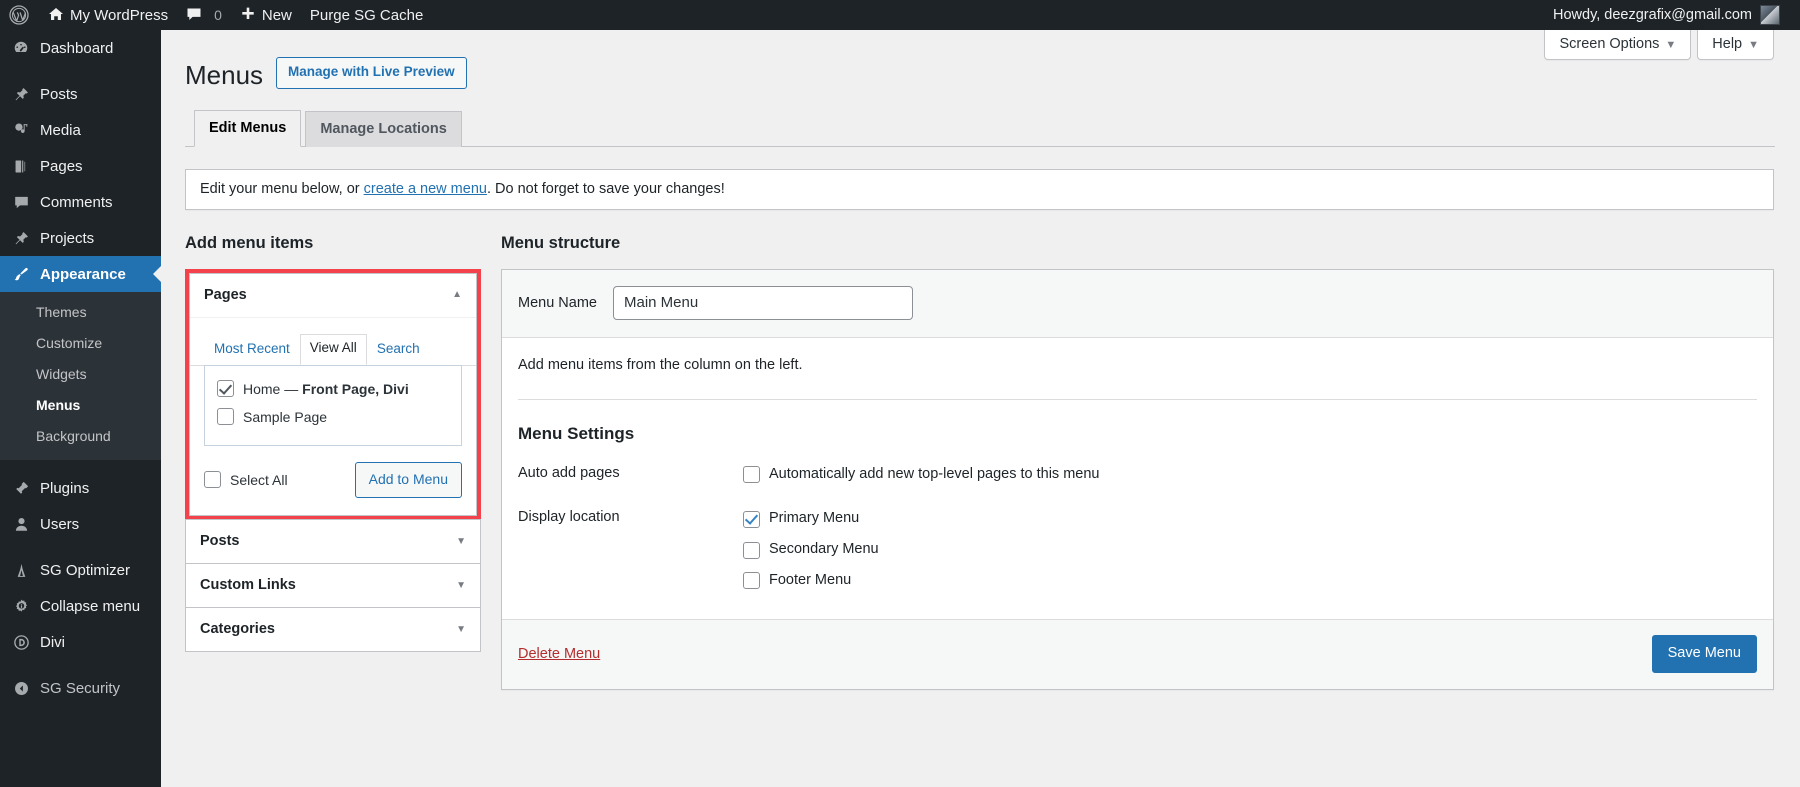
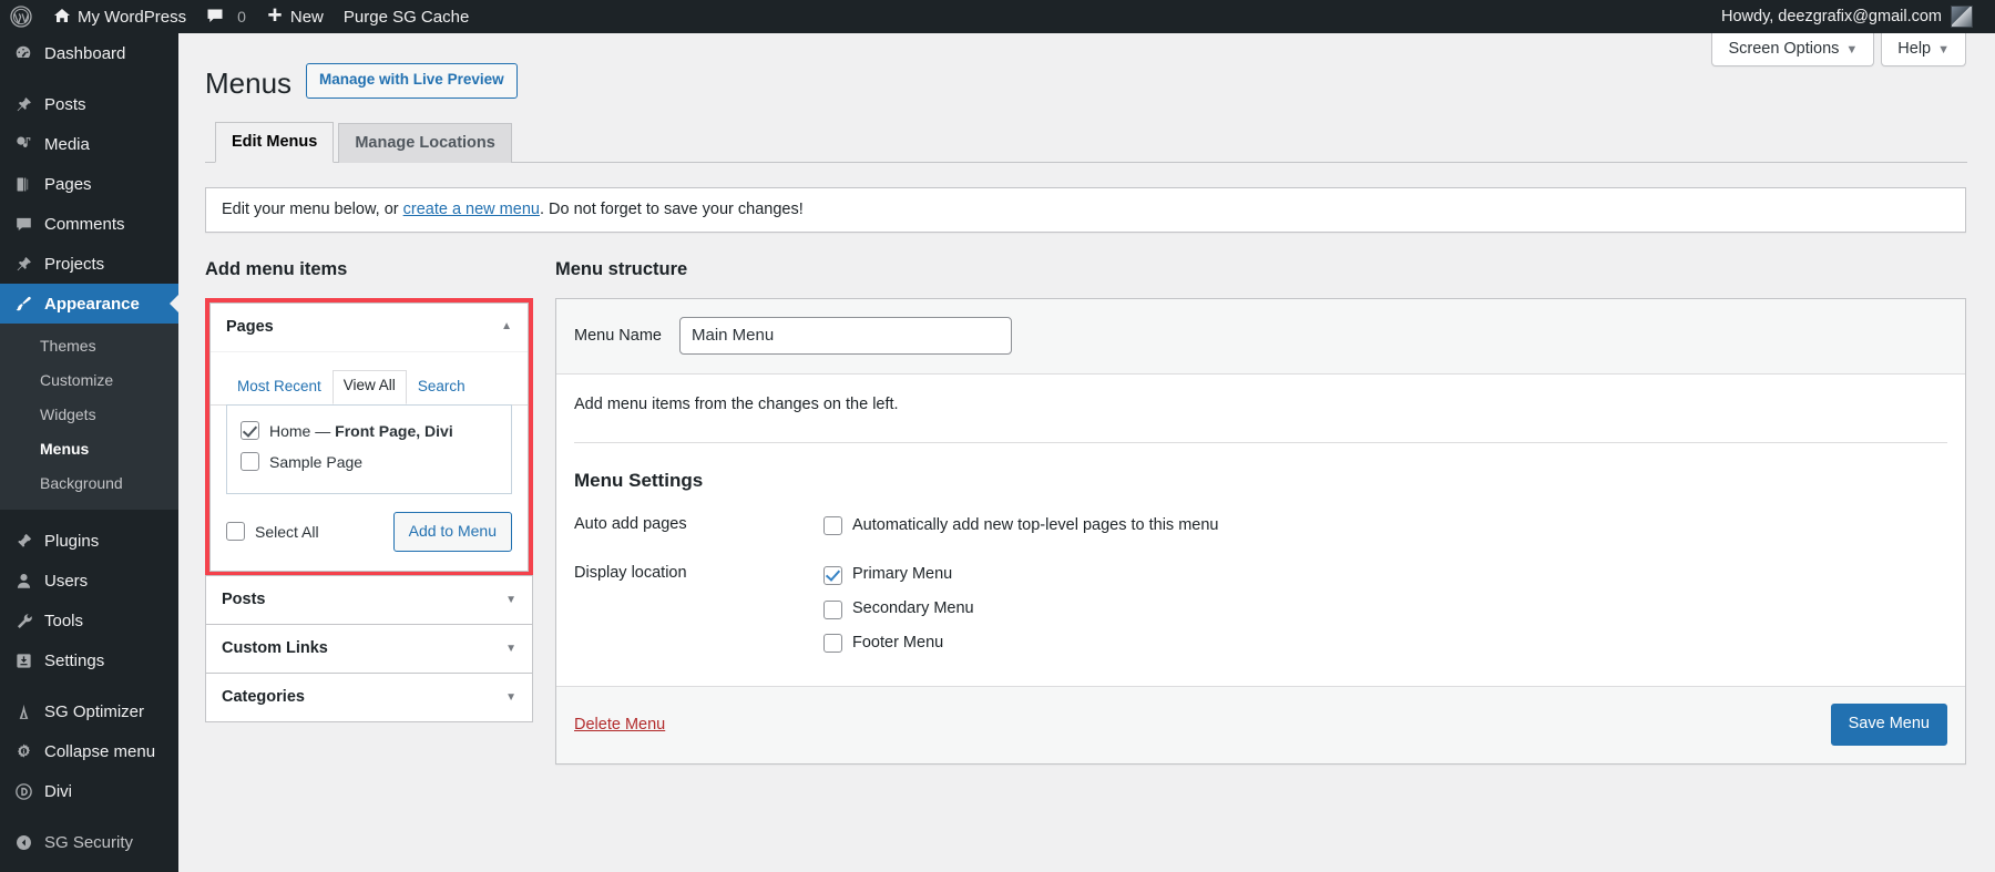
  My WordPress
  0
  New
  Purge SG Cache
  Howdy, deezgrafix@gmail.com
  Dashboard
  Posts
  Media
  Pages
  Comments
  Projects
  Appearance
  Themes
  Customize
  Widgets
  Menus
  Background
  Plugins
  Users
+ Tools
+ Settings
  SG Optimizer
  Collapse menu
  Divi
  SG Security
  Screen Options ▼
  Help ▼
  Menus
  Manage with Live Preview
  Edit Menus
  Manage Locations
  Edit your menu below, or create a new menu. Do not forget to save your changes!
  Add menu items
  Pages
  ▲
  Most Recent
  View All
  Search
  Home — Front Page, Divi
  Sample Page
  Select All
  Add to Menu
  Posts
  ▼
  Custom Links
  ▼
  Categories
  ▼
  Menu structure
  Menu Name
  Main Menu
- Add menu items from the column on the left.
+ Add menu items from the changes on the left.
  Menu Settings
  Auto add pages
  Automatically add new top-level pages to this menu
  Display location
  Primary Menu
  Secondary Menu
  Footer Menu
  Delete Menu
  Save Menu
